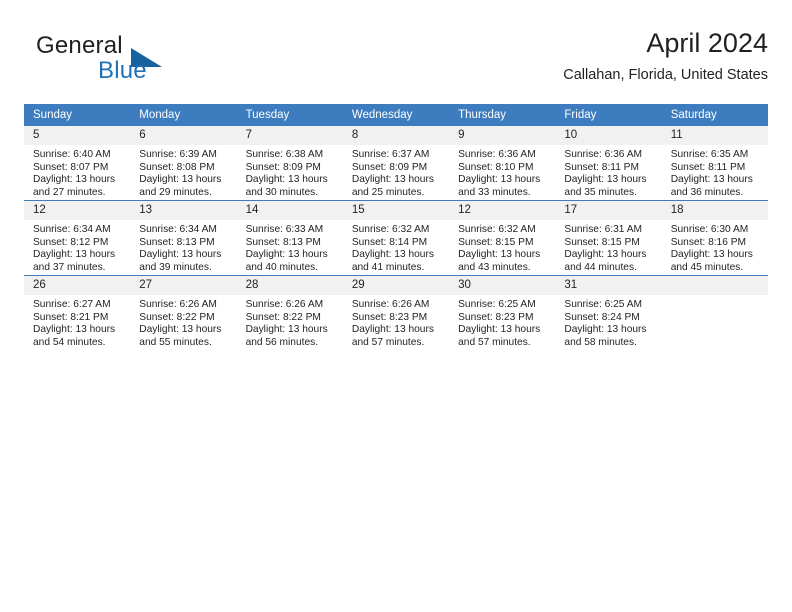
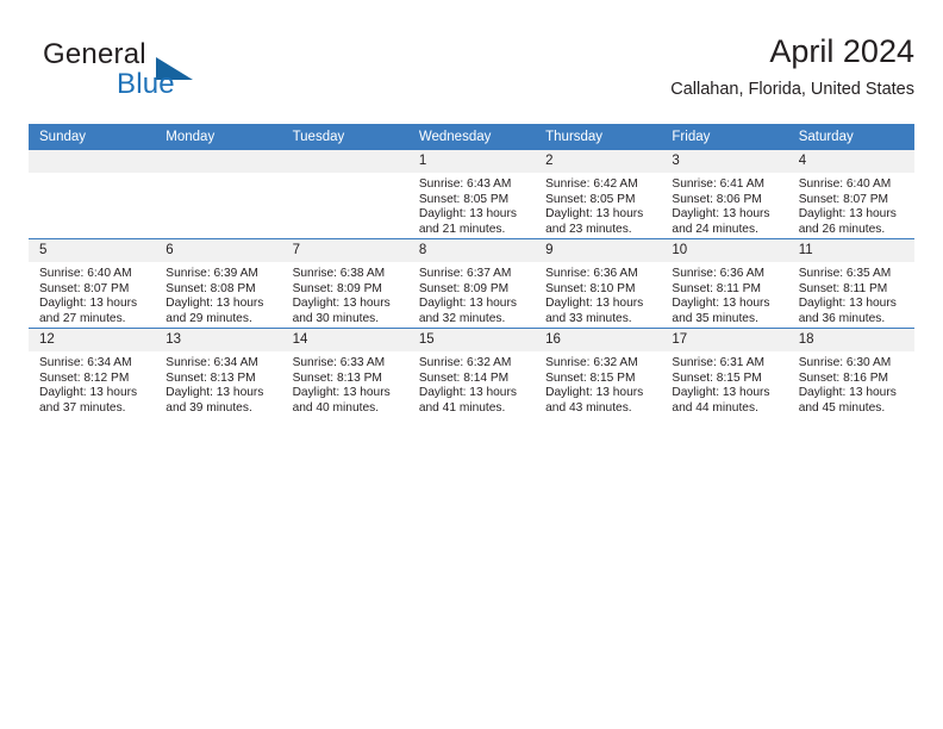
  General
  Blue
  April 2024
  Callahan, Florida, United States
  Sunday	Monday	Tuesday	Wednesday	Thursday	Friday	Saturday
+ 			1Sunrise: 6:43 AMSunset: 8:05 PMDaylight: 13 hours and 21 minutes.	2Sunrise: 6:42 AMSunset: 8:05 PMDaylight: 13 hours and 23 minutes.	3Sunrise: 6:41 AMSunset: 8:06 PMDaylight: 13 hours and 24 minutes.	4Sunrise: 6:40 AMSunset: 8:07 PMDaylight: 13 hours and 26 minutes.
- 5Sunrise: 6:40 AMSunset: 8:07 PMDaylight: 13 hours and 27 minutes.	6Sunrise: 6:39 AMSunset: 8:08 PMDaylight: 13 hours and 29 minutes.	7Sunrise: 6:38 AMSunset: 8:09 PMDaylight: 13 hours and 30 minutes.	8Sunrise: 6:37 AMSunset: 8:09 PMDaylight: 13 hours and 25 minutes.	9Sunrise: 6:36 AMSunset: 8:10 PMDaylight: 13 hours and 33 minutes.	10Sunrise: 6:36 AMSunset: 8:11 PMDaylight: 13 hours and 35 minutes.	11Sunrise: 6:35 AMSunset: 8:11 PMDaylight: 13 hours and 36 minutes.
+ 5Sunrise: 6:40 AMSunset: 8:07 PMDaylight: 13 hours and 27 minutes.	6Sunrise: 6:39 AMSunset: 8:08 PMDaylight: 13 hours and 29 minutes.	7Sunrise: 6:38 AMSunset: 8:09 PMDaylight: 13 hours and 30 minutes.	8Sunrise: 6:37 AMSunset: 8:09 PMDaylight: 13 hours and 32 minutes.	9Sunrise: 6:36 AMSunset: 8:10 PMDaylight: 13 hours and 33 minutes.	10Sunrise: 6:36 AMSunset: 8:11 PMDaylight: 13 hours and 35 minutes.	11Sunrise: 6:35 AMSunset: 8:11 PMDaylight: 13 hours and 36 minutes.
- 12Sunrise: 6:34 AMSunset: 8:12 PMDaylight: 13 hours and 37 minutes.	13Sunrise: 6:34 AMSunset: 8:13 PMDaylight: 13 hours and 39 minutes.	14Sunrise: 6:33 AMSunset: 8:13 PMDaylight: 13 hours and 40 minutes.	15Sunrise: 6:32 AMSunset: 8:14 PMDaylight: 13 hours and 41 minutes.	12Sunrise: 6:32 AMSunset: 8:15 PMDaylight: 13 hours and 43 minutes.	17Sunrise: 6:31 AMSunset: 8:15 PMDaylight: 13 hours and 44 minutes.	18Sunrise: 6:30 AMSunset: 8:16 PMDaylight: 13 hours and 45 minutes.
+ 12Sunrise: 6:34 AMSunset: 8:12 PMDaylight: 13 hours and 37 minutes.	13Sunrise: 6:34 AMSunset: 8:13 PMDaylight: 13 hours and 39 minutes.	14Sunrise: 6:33 AMSunset: 8:13 PMDaylight: 13 hours and 40 minutes.	15Sunrise: 6:32 AMSunset: 8:14 PMDaylight: 13 hours and 41 minutes.	16Sunrise: 6:32 AMSunset: 8:15 PMDaylight: 13 hours and 43 minutes.	17Sunrise: 6:31 AMSunset: 8:15 PMDaylight: 13 hours and 44 minutes.	18Sunrise: 6:30 AMSunset: 8:16 PMDaylight: 13 hours and 45 minutes.
- 26Sunrise: 6:27 AMSunset: 8:21 PMDaylight: 13 hours and 54 minutes.	27Sunrise: 6:26 AMSunset: 8:22 PMDaylight: 13 hours and 55 minutes.	28Sunrise: 6:26 AMSunset: 8:22 PMDaylight: 13 hours and 56 minutes.	29Sunrise: 6:26 AMSunset: 8:23 PMDaylight: 13 hours and 57 minutes.	30Sunrise: 6:25 AMSunset: 8:23 PMDaylight: 13 hours and 57 minutes.	31Sunrise: 6:25 AMSunset: 8:24 PMDaylight: 13 hours and 58 minutes.
